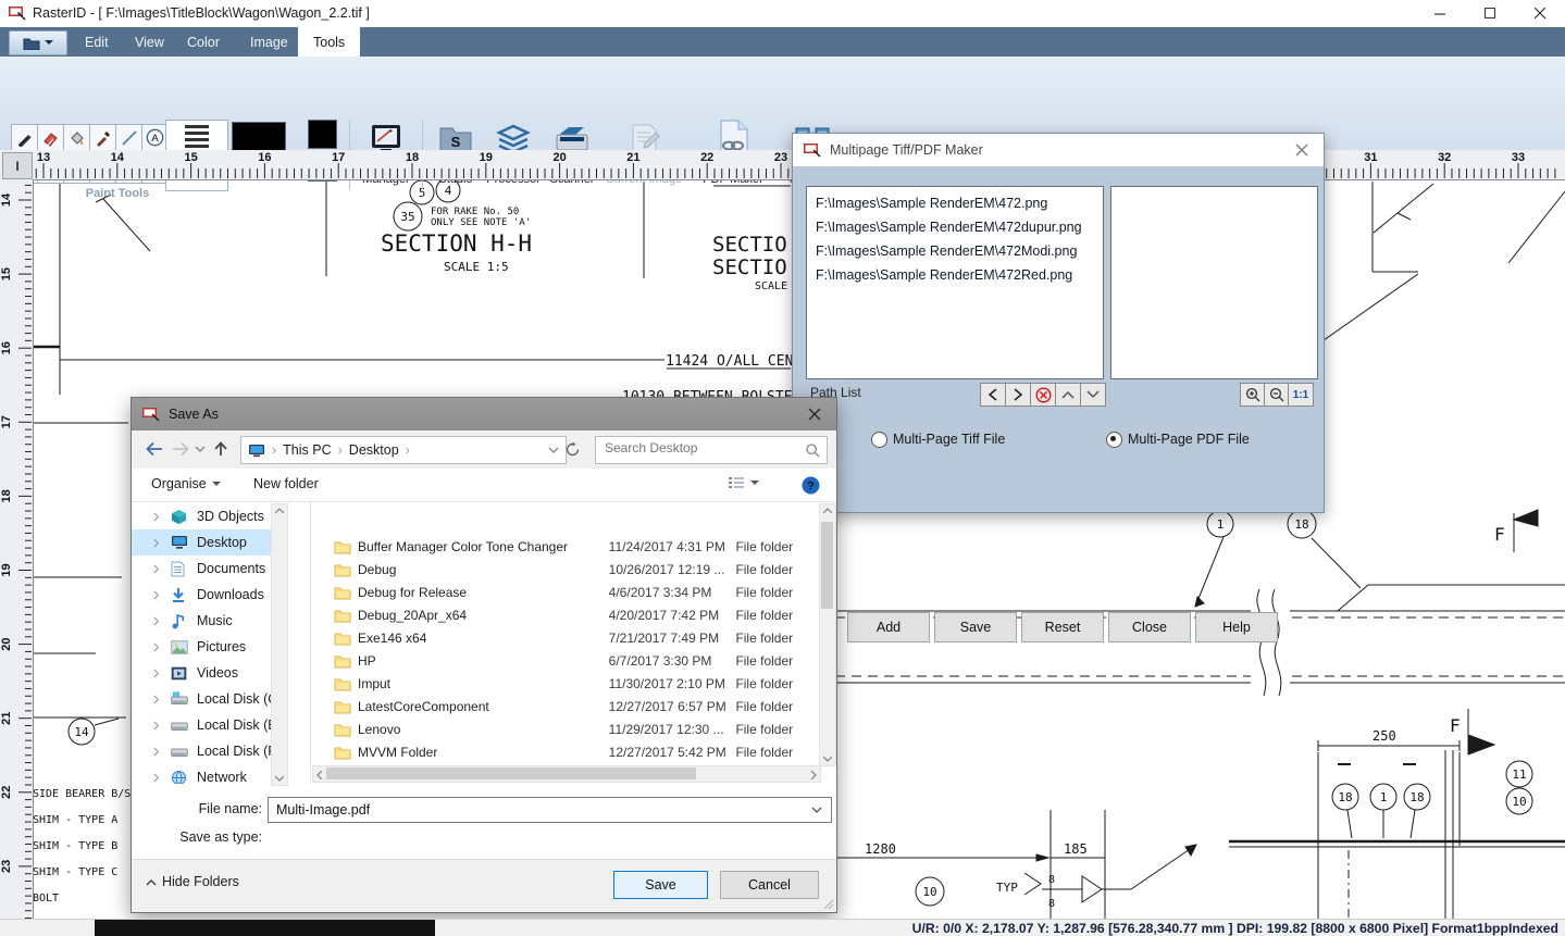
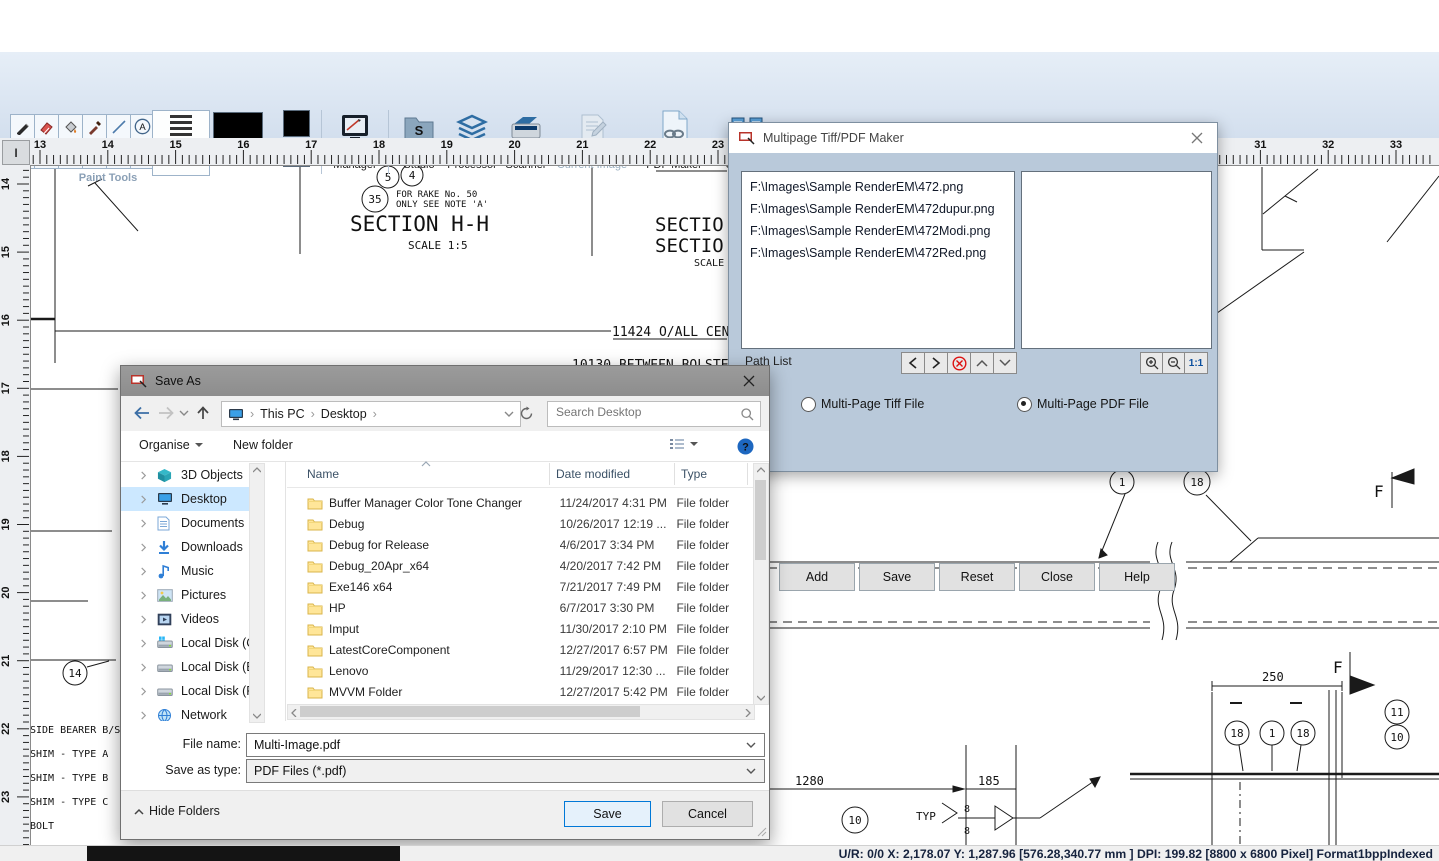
  5
  4
  35
  1
  18
  14
  18
  1
  18
  11
  10
  10
  SECTION H-H
  SCALE 1:5
  FOR RAKE No. 50
  ONLY SEE NOTE 'A'
  SECTIO
  SECTIO
  SCALE
  11424 O/ALL CEN
  SIDE BEARER B/S
  SHIM - TYPE A
  SHIM - TYPE B
  SHIM - TYPE C
  BOLT
  250
  1280
  185
  TYP
  8
  8
  F
  F
- RasterID - [ F:\Images\TitleBlock\Wagon\Wagon_2.2.tif ]
- Edit
- View
- Color
- Image
- Tools
  A
  Paint Tools
  S
  13
  14
  15
  16
  17
  18
  19
  20
  21
  22
  23
  31
  32
  33
  I
  Multipage Tiff/PDF Maker
  F:\Images\Sample RenderEM\472.png
  F:\Images\Sample RenderEM\472dupur.png
  F:\Images\Sample RenderEM\472Modi.png
  F:\Images\Sample RenderEM\472Red.png
  Path List
  1:1
  Multi-Page Tiff File
  Multi-Page PDF File
  Add
  Save
  Reset
  Close
  Help
  Save As
  ›
  This PC
  ›
  Desktop
  ›
  Search Desktop
  Organise
  New folder
  ?
  3D Objects
  Desktop
  Documents
  Downloads
  Music
  Pictures
  Videos
  Local Disk (
  Local Disk (
  Local Disk (
  Network
+ Name
+ Date modified
+ Type
  Buffer Manager Color Tone Changer
  11/24/2017 4:31 PM
  File folder
  Debug
  10/26/2017 12:19 ...
  File folder
  Debug for Release
  4/6/2017 3:34 PM
  File folder
  Debug_20Apr_x64
  4/20/2017 7:42 PM
  File folder
  Exe146 x64
  7/21/2017 7:49 PM
  File folder
  HP
  6/7/2017 3:30 PM
  File folder
  Imput
  11/30/2017 2:10 PM
  File folder
  LatestCoreComponent
  12/27/2017 6:57 PM
  File folder
  Lenovo
  11/29/2017 12:30 ...
  File folder
  MVVM Folder
  12/27/2017 5:42 PM
  File folder
  File name:
  Multi-Image.pdf
  Save as type:
+ PDF Files (*.pdf)
  Hide Folders
  Save
  Cancel
  U/R: 0/0 X: 2,178.07 Y: 1,287.96 [576.28,340.77 mm ] DPI: 199.82 [8800 x 6800 Pixel] Format1bppIndexed
